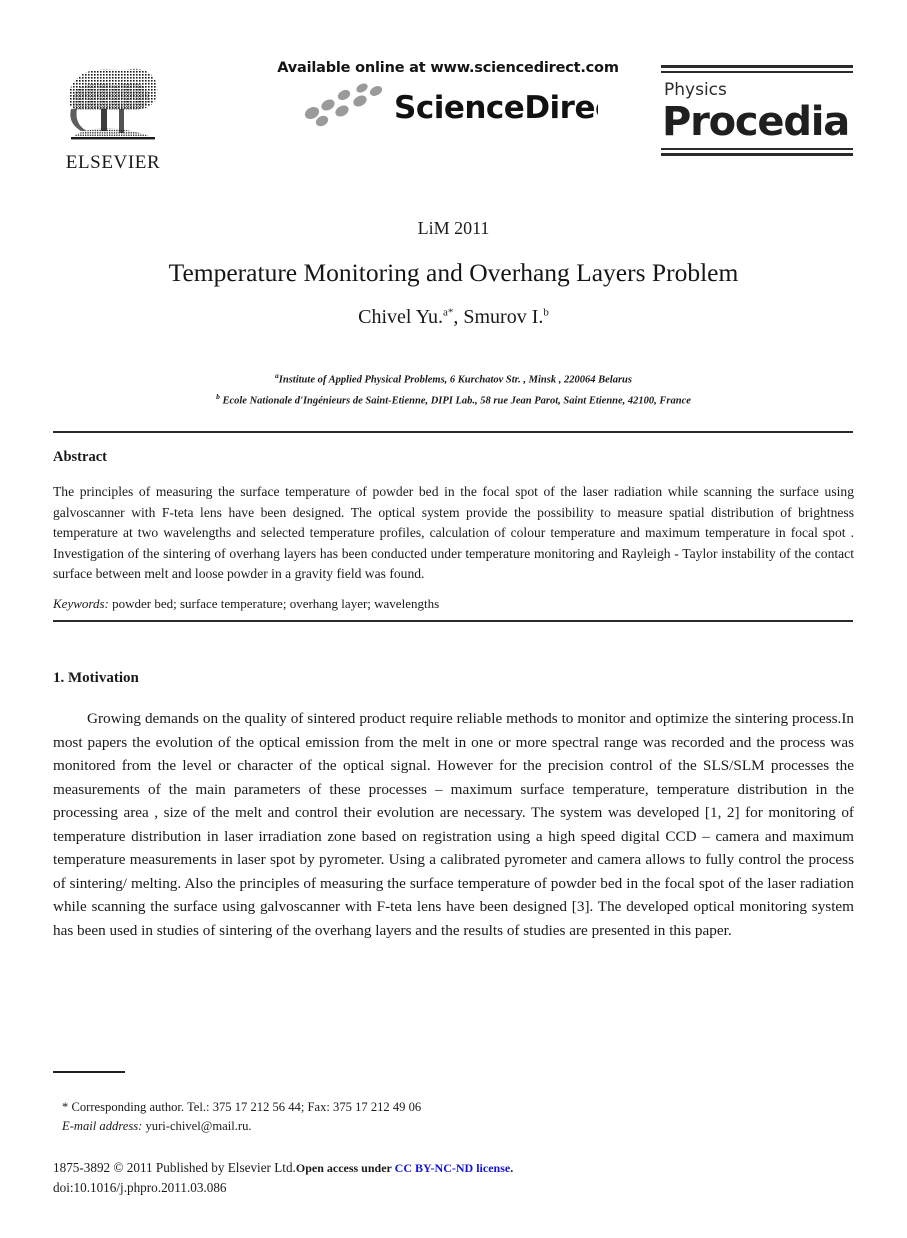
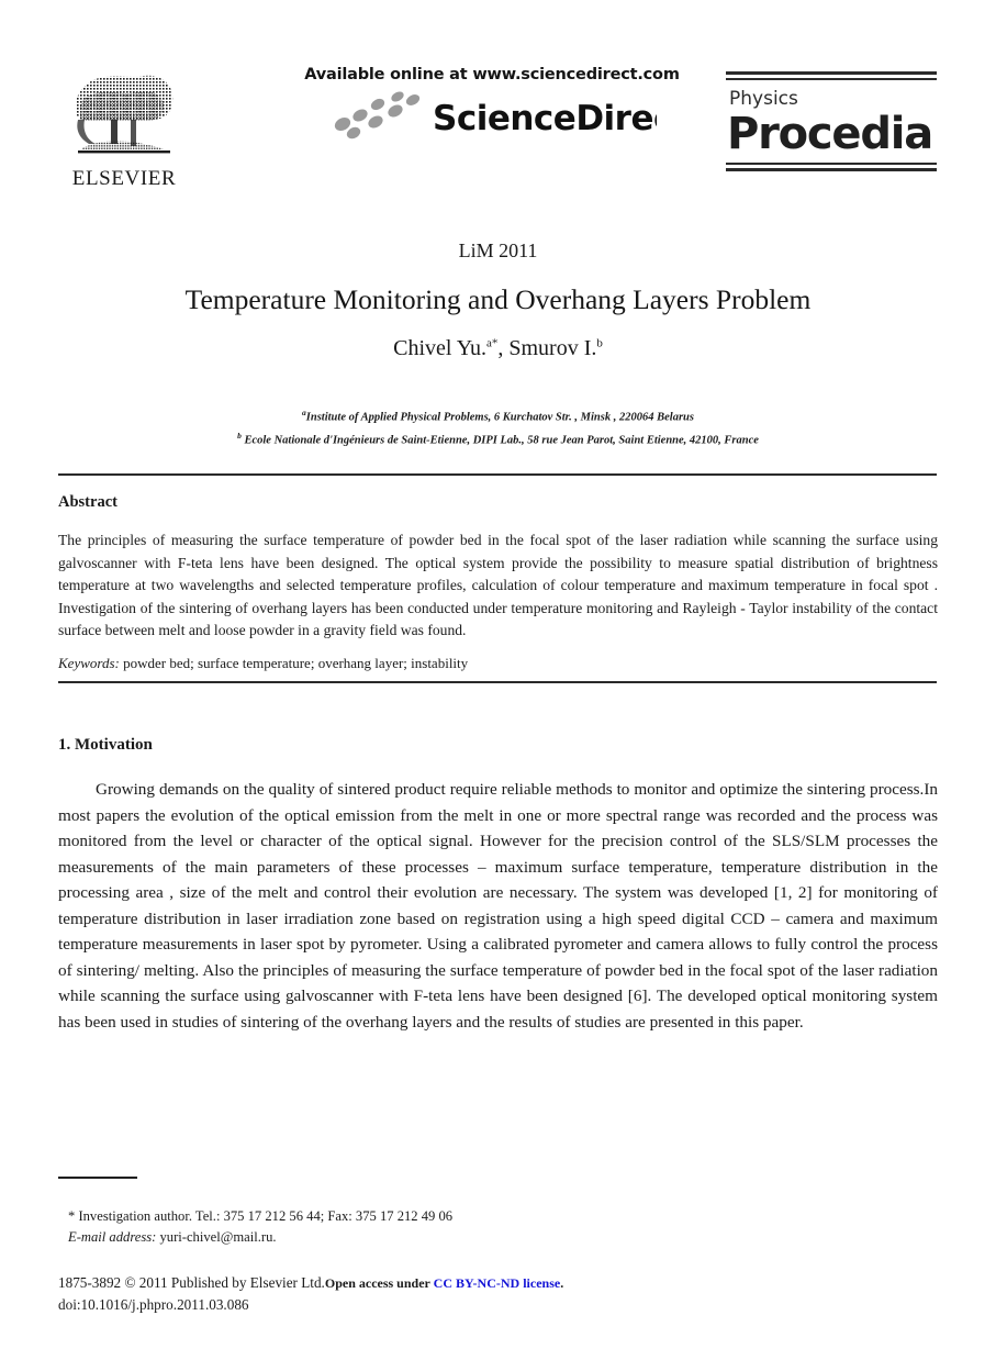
  ELSEVIER
  Available online at www.sciencedirect.com
  ScienceDire
  Physics
  Procedia
  LiM 2011
  Temperature Monitoring and Overhang Layers Problem
  Chivel Yu.a*, Smurov I.b
  aInstitute of Applied Physical Problems, 6 Kurchatov Str. , Minsk , 220064 Belarus
  b Ecole Nationale d'Ingénieurs de Saint-Etienne, DIPI Lab., 58 rue Jean Parot, Saint Etienne, 42100, France
  Abstract
  The principles of measuring the surface temperature of powder bed in the focal spot of the laser radiation while scanning the surface using galvoscanner with F-teta lens have been designed. The optical system provide the possibility to measure spatial distribution of brightness temperature at two wavelengths and selected temperature profiles, calculation of colour temperature and maximum temperature in focal spot . Investigation of the sintering of overhang layers has been conducted under temperature monitoring and Rayleigh - Taylor instability of the contact surface between melt and loose powder in a gravity field was found.
- Keywords: powder bed; surface temperature; overhang layer; wavelengths
+ Keywords: powder bed; surface temperature; overhang layer; instability
  1. Motivation
- Growing demands on the quality of sintered product require reliable methods to monitor and optimize the sintering process.In most papers the evolution of the optical emission from the melt in one or more spectral range was recorded and the process was monitored from the level or character of the optical signal. However for the precision control of the SLS/SLM processes the measurements of the main parameters of these processes – maximum surface temperature, temperature distribution in the processing area , size of the melt and control their evolution are necessary. The system was developed [1, 2] for monitoring of temperature distribution in laser irradiation zone based on registration using a high speed digital CCD – camera and maximum temperature measurements in laser spot by pyrometer. Using a calibrated pyrometer and camera allows to fully control the process of sintering/ melting. Also the principles of measuring the surface temperature of powder bed in the focal spot of the laser radiation while scanning the surface using galvoscanner with F-teta lens have been designed [3]. The developed optical monitoring system has been used in studies of sintering of the overhang layers and the results of studies are presented in this paper.
+ Growing demands on the quality of sintered product require reliable methods to monitor and optimize the sintering process.In most papers the evolution of the optical emission from the melt in one or more spectral range was recorded and the process was monitored from the level or character of the optical signal. However for the precision control of the SLS/SLM processes the measurements of the main parameters of these processes – maximum surface temperature, temperature distribution in the processing area , size of the melt and control their evolution are necessary. The system was developed [1, 2] for monitoring of temperature distribution in laser irradiation zone based on registration using a high speed digital CCD – camera and maximum temperature measurements in laser spot by pyrometer. Using a calibrated pyrometer and camera allows to fully control the process of sintering/ melting. Also the principles of measuring the surface temperature of powder bed in the focal spot of the laser radiation while scanning the surface using galvoscanner with F-teta lens have been designed [6]. The developed optical monitoring system has been used in studies of sintering of the overhang layers and the results of studies are presented in this paper.
- * Corresponding author. Tel.: 375 17 212 56 44; Fax: 375 17 212 49 06
+ * Investigation author. Tel.: 375 17 212 56 44; Fax: 375 17 212 49 06
  E-mail address: yuri-chivel@mail.ru.
  1875-3892 © 2011 Published by Elsevier Ltd.Open access under CC BY-NC-ND license.
  doi:10.1016/j.phpro.2011.03.086
